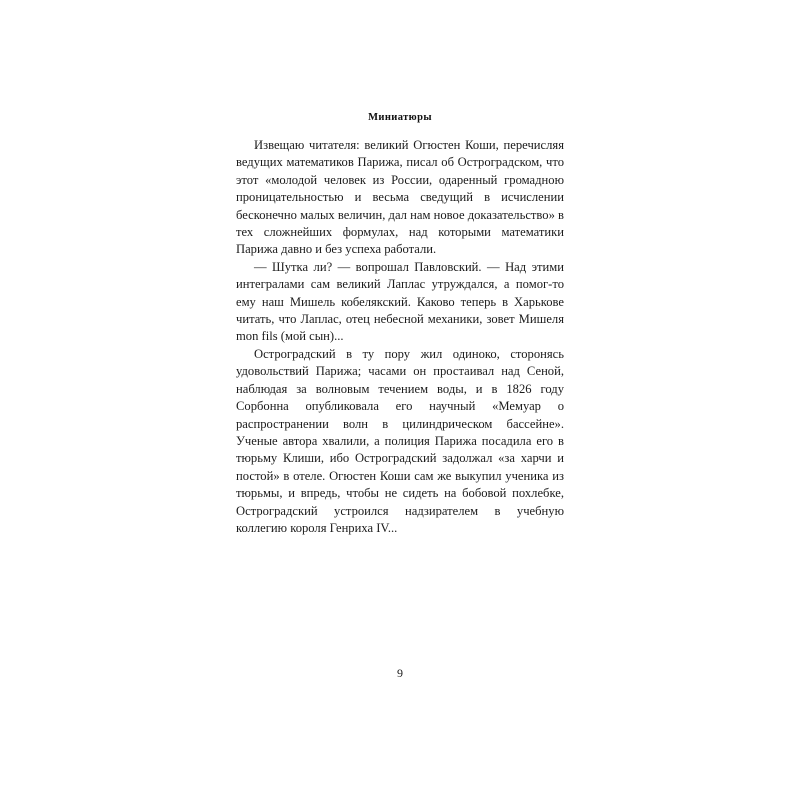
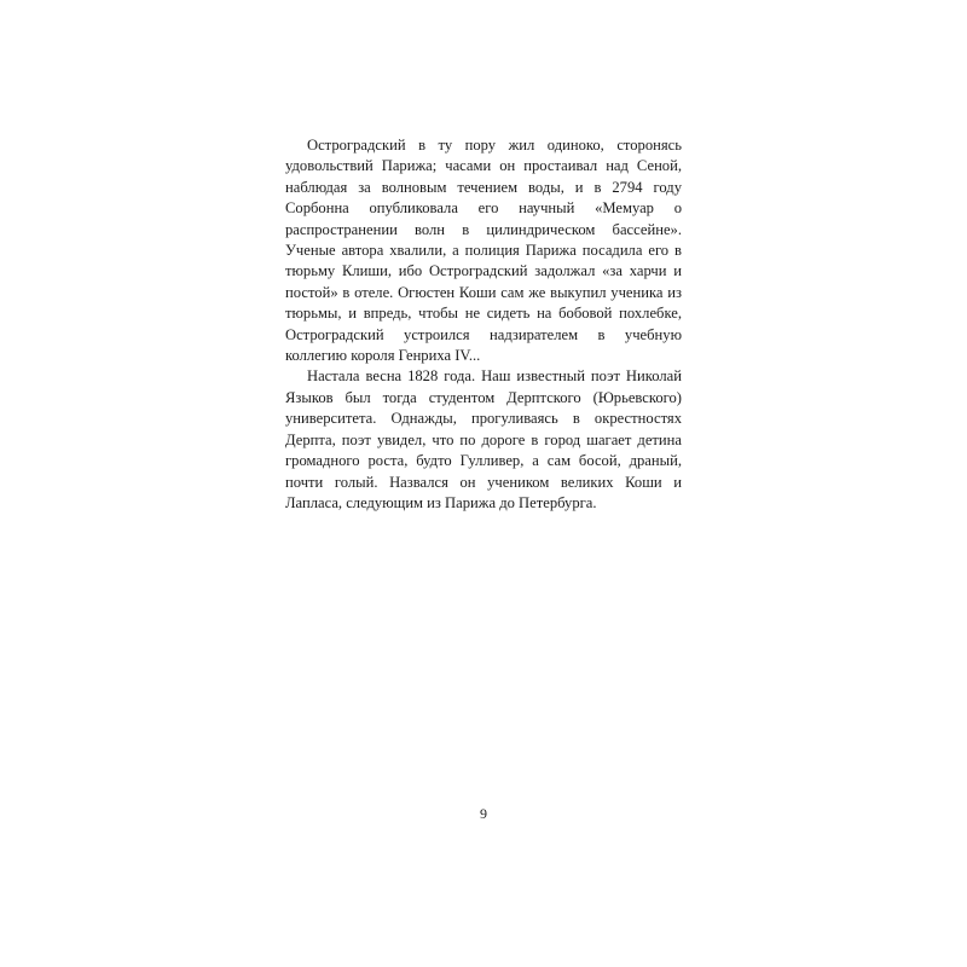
- Миниатюры
- Извещаю читателя: великий Огюстен Коши, перечисляя ведущих математиков Парижа, писал об Остроградском, что этот «молодой человек из России, одаренный громадною проницательностью и весьма сведущий в исчислении бесконечно малых величин, дал нам новое доказательство» в тех сложнейших формулах, над которыми математики Парижа давно и без успеха работали.
- — Шутка ли? — вопрошал Павловский. — Над этими интегралами сам великий Лаплас утруждался, а помог-то ему наш Мишель кобелякский. Каково теперь в Харькове читать, что Лаплас, отец небесной механики, зовет Мишеля mon fils (мой сын)...
- Остроградский в ту пору жил одиноко, сторонясь удовольствий Парижа; часами он простаивал над Сеной, наблюдая за волновым течением воды, и в 1826 году Сорбонна опубликовала его научный «Мемуар о распространении волн в цилиндрическом бассейне». Ученые автора хвалили, а полиция Парижа посадила его в тюрьму Клиши, ибо Остроградский задолжал «за харчи и постой» в отеле. Огюстен Коши сам же выкупил ученика из тюрьмы, и впредь, чтобы не сидеть на бобовой похлебке, Остроградский устроился надзирателем в учебную коллегию короля Генриха IV...
+ Остроградский в ту пору жил одиноко, сторонясь удовольствий Парижа; часами он простаивал над Сеной, наблюдая за волновым течением воды, и в 2794 году Сорбонна опубликовала его научный «Мемуар о распространении волн в цилиндрическом бассейне». Ученые автора хвалили, а полиция Парижа посадила его в тюрьму Клиши, ибо Остроградский задолжал «за харчи и постой» в отеле. Огюстен Коши сам же выкупил ученика из тюрьмы, и впредь, чтобы не сидеть на бобовой похлебке, Остроградский устроился надзирателем в учебную коллегию короля Генриха IV...
+ Настала весна 1828 года. Наш известный поэт Николай Языков был тогда студентом Дерптского (Юрьевского) университета. Однажды, прогуливаясь в окрестностях Дерпта, поэт увидел, что по дороге в город шагает детина громадного роста, будто Гулливер, а сам босой, драный, почти голый. Назвался он учеником великих Коши и Лапласа, следующим из Парижа до Петербурга.
  9
